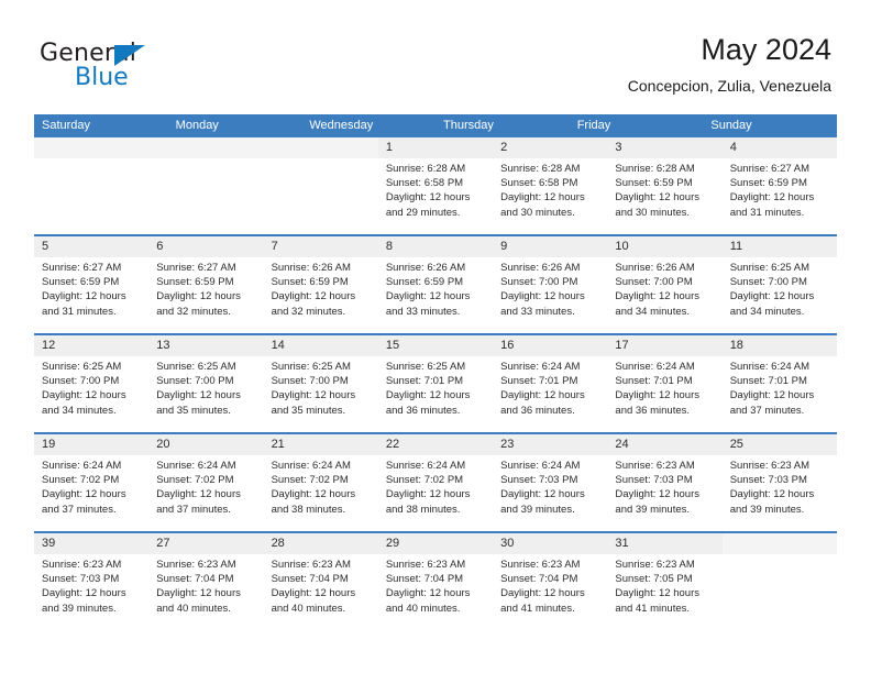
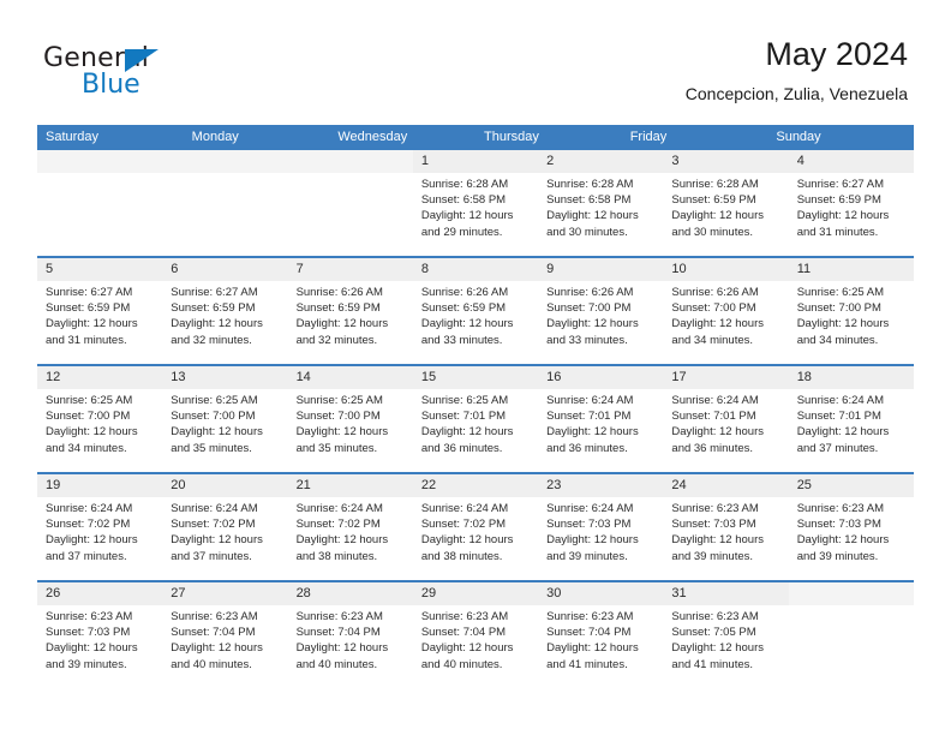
  General
  Blue
  May 2024
  Concepcion, Zulia, Venezuela
  Saturday
  Monday
  Wednesday
  Thursday
  Friday
  Sunday
  1
  Sunrise: 6:28 AM
  Sunset: 6:58 PM
  Daylight: 12 hours
  and 29 minutes.
  2
  Sunrise: 6:28 AM
  Sunset: 6:58 PM
  Daylight: 12 hours
  and 30 minutes.
  3
  Sunrise: 6:28 AM
  Sunset: 6:59 PM
  Daylight: 12 hours
  and 30 minutes.
  4
  Sunrise: 6:27 AM
  Sunset: 6:59 PM
  Daylight: 12 hours
  and 31 minutes.
  5
  Sunrise: 6:27 AM
  Sunset: 6:59 PM
  Daylight: 12 hours
  and 31 minutes.
  6
  Sunrise: 6:27 AM
  Sunset: 6:59 PM
  Daylight: 12 hours
  and 32 minutes.
  7
  Sunrise: 6:26 AM
  Sunset: 6:59 PM
  Daylight: 12 hours
  and 32 minutes.
  8
  Sunrise: 6:26 AM
  Sunset: 6:59 PM
  Daylight: 12 hours
  and 33 minutes.
  9
  Sunrise: 6:26 AM
  Sunset: 7:00 PM
  Daylight: 12 hours
  and 33 minutes.
  10
  Sunrise: 6:26 AM
  Sunset: 7:00 PM
  Daylight: 12 hours
  and 34 minutes.
  11
  Sunrise: 6:25 AM
  Sunset: 7:00 PM
  Daylight: 12 hours
  and 34 minutes.
  12
  Sunrise: 6:25 AM
  Sunset: 7:00 PM
  Daylight: 12 hours
  and 34 minutes.
  13
  Sunrise: 6:25 AM
  Sunset: 7:00 PM
  Daylight: 12 hours
  and 35 minutes.
  14
  Sunrise: 6:25 AM
  Sunset: 7:00 PM
  Daylight: 12 hours
  and 35 minutes.
  15
  Sunrise: 6:25 AM
  Sunset: 7:01 PM
  Daylight: 12 hours
  and 36 minutes.
  16
  Sunrise: 6:24 AM
  Sunset: 7:01 PM
  Daylight: 12 hours
  and 36 minutes.
  17
  Sunrise: 6:24 AM
  Sunset: 7:01 PM
  Daylight: 12 hours
  and 36 minutes.
  18
  Sunrise: 6:24 AM
  Sunset: 7:01 PM
  Daylight: 12 hours
  and 37 minutes.
  19
  Sunrise: 6:24 AM
  Sunset: 7:02 PM
  Daylight: 12 hours
  and 37 minutes.
  20
  Sunrise: 6:24 AM
  Sunset: 7:02 PM
  Daylight: 12 hours
  and 37 minutes.
  21
  Sunrise: 6:24 AM
  Sunset: 7:02 PM
  Daylight: 12 hours
  and 38 minutes.
  22
  Sunrise: 6:24 AM
  Sunset: 7:02 PM
  Daylight: 12 hours
  and 38 minutes.
  23
  Sunrise: 6:24 AM
  Sunset: 7:03 PM
  Daylight: 12 hours
  and 39 minutes.
  24
  Sunrise: 6:23 AM
  Sunset: 7:03 PM
  Daylight: 12 hours
  and 39 minutes.
  25
  Sunrise: 6:23 AM
  Sunset: 7:03 PM
  Daylight: 12 hours
  and 39 minutes.
- 39
+ 26
  Sunrise: 6:23 AM
  Sunset: 7:03 PM
  Daylight: 12 hours
  and 39 minutes.
  27
  Sunrise: 6:23 AM
  Sunset: 7:04 PM
  Daylight: 12 hours
  and 40 minutes.
  28
  Sunrise: 6:23 AM
  Sunset: 7:04 PM
  Daylight: 12 hours
  and 40 minutes.
  29
  Sunrise: 6:23 AM
  Sunset: 7:04 PM
  Daylight: 12 hours
  and 40 minutes.
  30
  Sunrise: 6:23 AM
  Sunset: 7:04 PM
  Daylight: 12 hours
  and 41 minutes.
  31
  Sunrise: 6:23 AM
  Sunset: 7:05 PM
  Daylight: 12 hours
  and 41 minutes.
